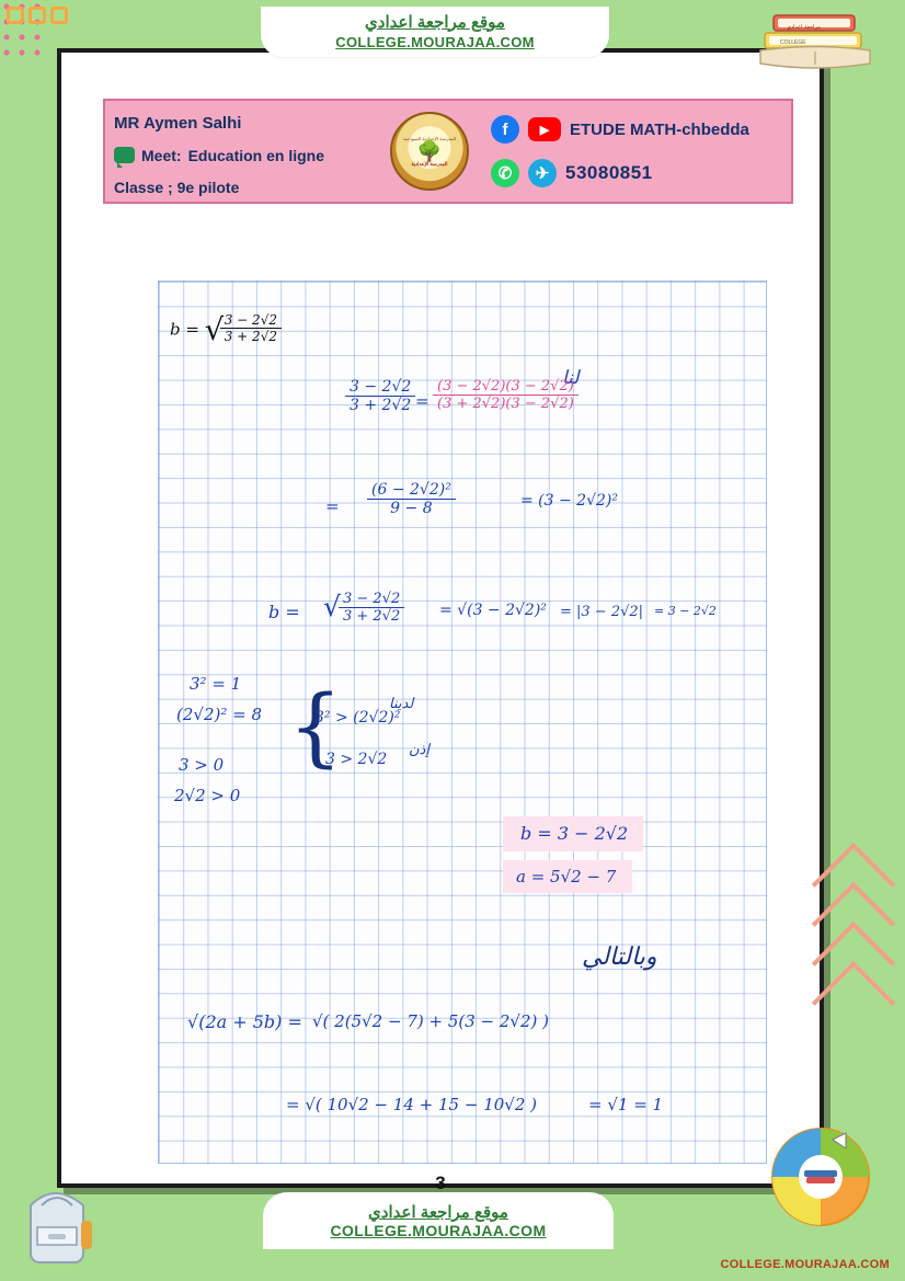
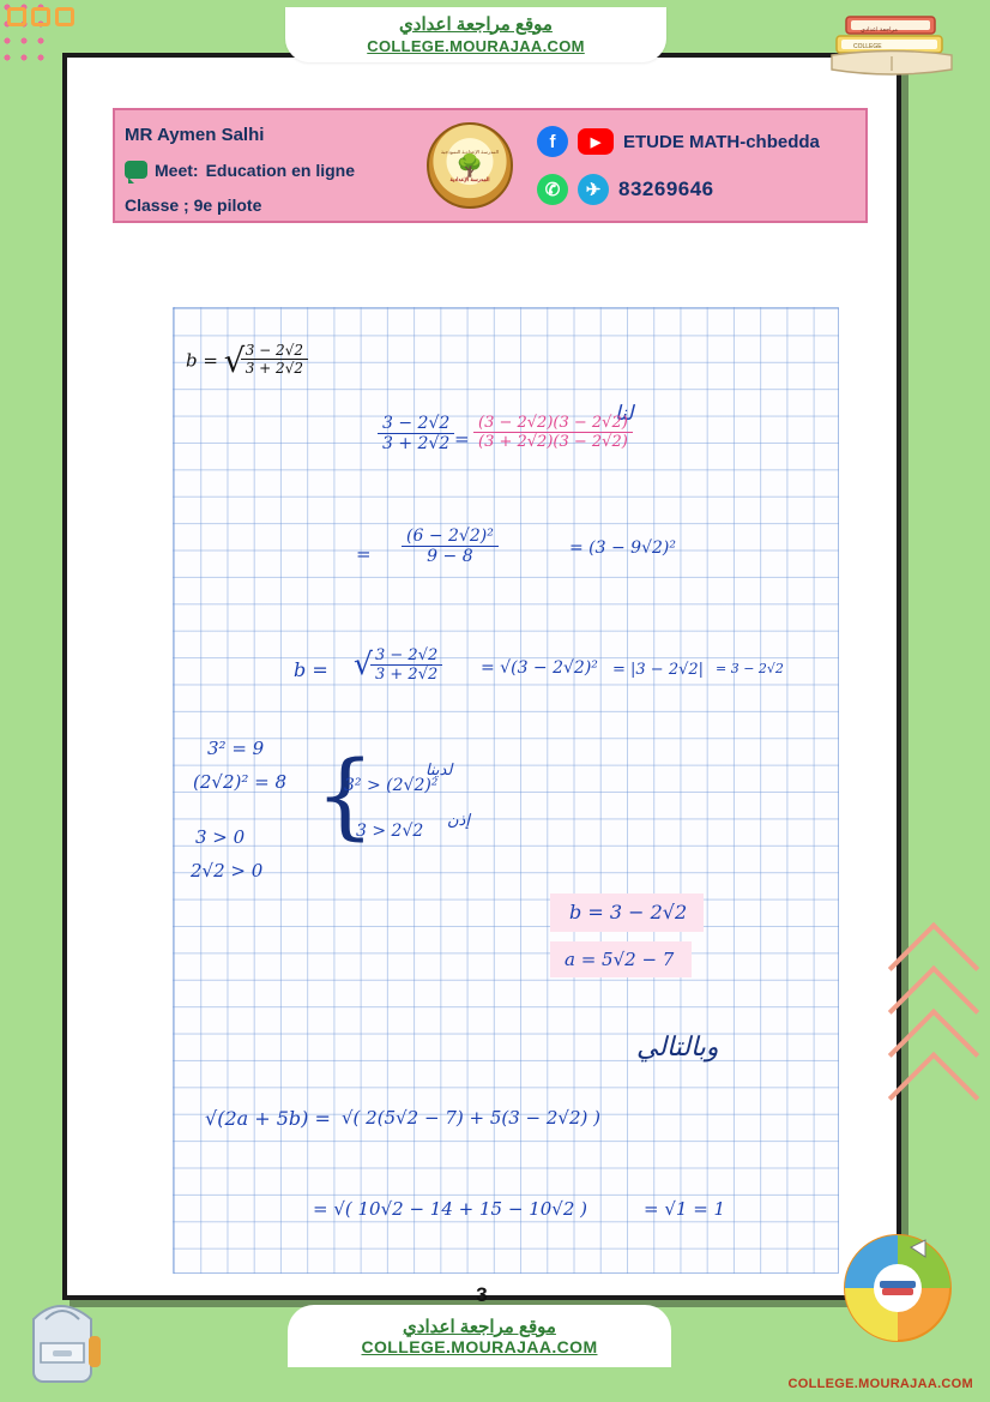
  موقع مراجعة اعدادي
  COLLEGE.MOURAJAA.COM
  MR Aymen Salhi
  Meet:
  Education en ligne
  Classe ; 9e pilote
  🌳
  f
  ▶
  ETUDE MATH-chbedda
  ✆
  ✈
- 53080851
+ 83269646
  b =
  3 − 2√2
  3 + 2√2
  لنا
  3 − 2√2
  3 + 2√2
  =
  (3 − 2√2)(3 − 2√2)
  (3 + 2√2)(3 − 2√2)
  =
  (6 − 2√2)²
  9 − 8
- = (3 − 2√2)²
+ = (3 − 9√2)²
  b =
  3 − 2√2
  3 + 2√2
  = √(3 − 2√2)²
  = |3 − 2√2|
  = 3 − 2√2
- 3² = 1
+ 3² = 9
  (2√2)² = 8
  3 > 0
  2√2 > 0
  {
  3² > (2√2)²
  لدينا
  3 > 2√2
  إذن
  b = 3 − 2√2
  a = 5√2 − 7
  وبالتالي
  √(2a + 5b) =
  √( 2(5√2 − 7) + 5(3 − 2√2) )
  = √( 10√2 − 14 + 15 − 10√2 )
  = √1 = 1
  3
  موقع مراجعة اعدادي
  COLLEGE.MOURAJAA.COM
  COLLEGE.MOURAJAA.COM
